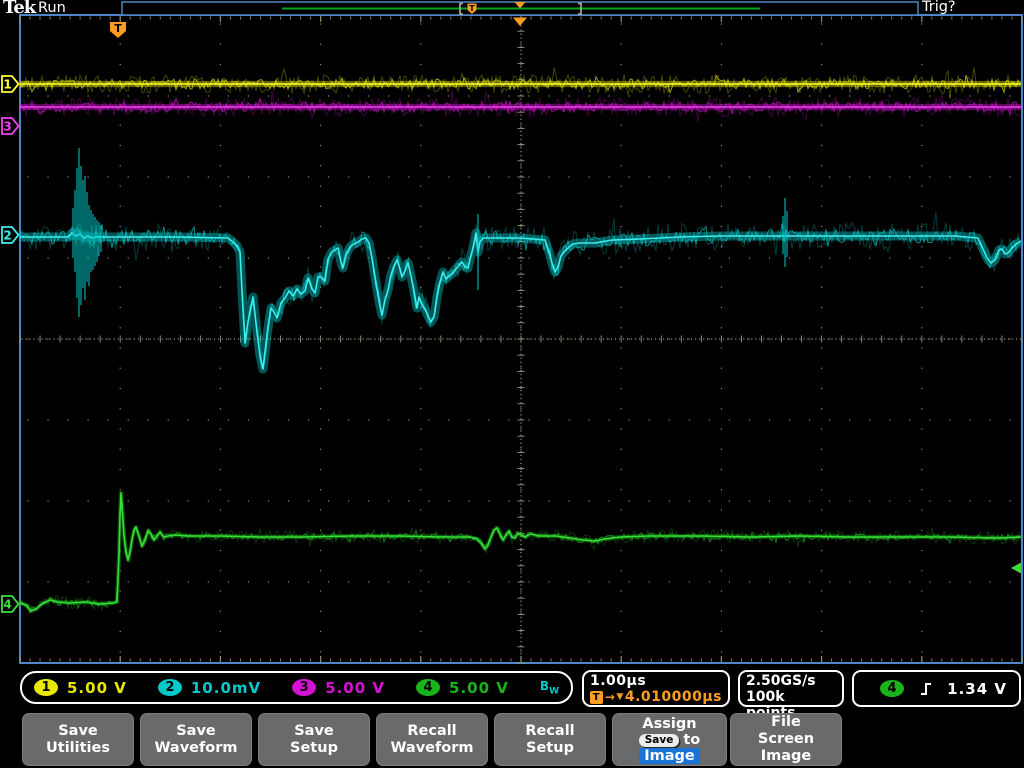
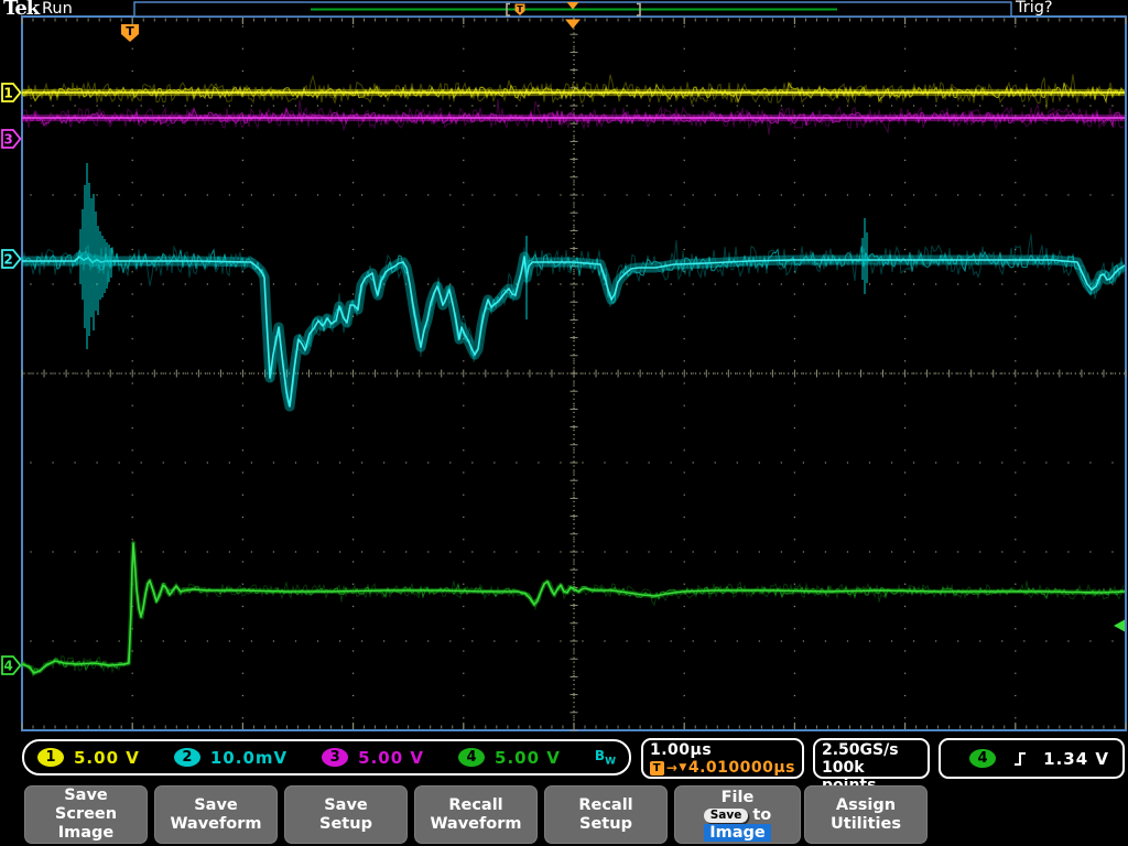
  T
  T
  1
  3
  2
  4
  Tek
  Run
  Trig?
  1
  5.00 V
  2
  10.0mV
  3
  5.00 V
  4
  5.00 V
  BW
  1.00µs
  T
  →
  ▼
  4.010000µs
  2.50GS/s
  4
  1.34 V
  Save
- Utilities
+ Screen Image
  Save
  Waveform
  Save
  Setup
  Recall
  Waveform
  Recall
  Setup
- Assign
+ File
  Save
  to
  Image
- File
+ Assign
- Screen Image
+ Utilities
